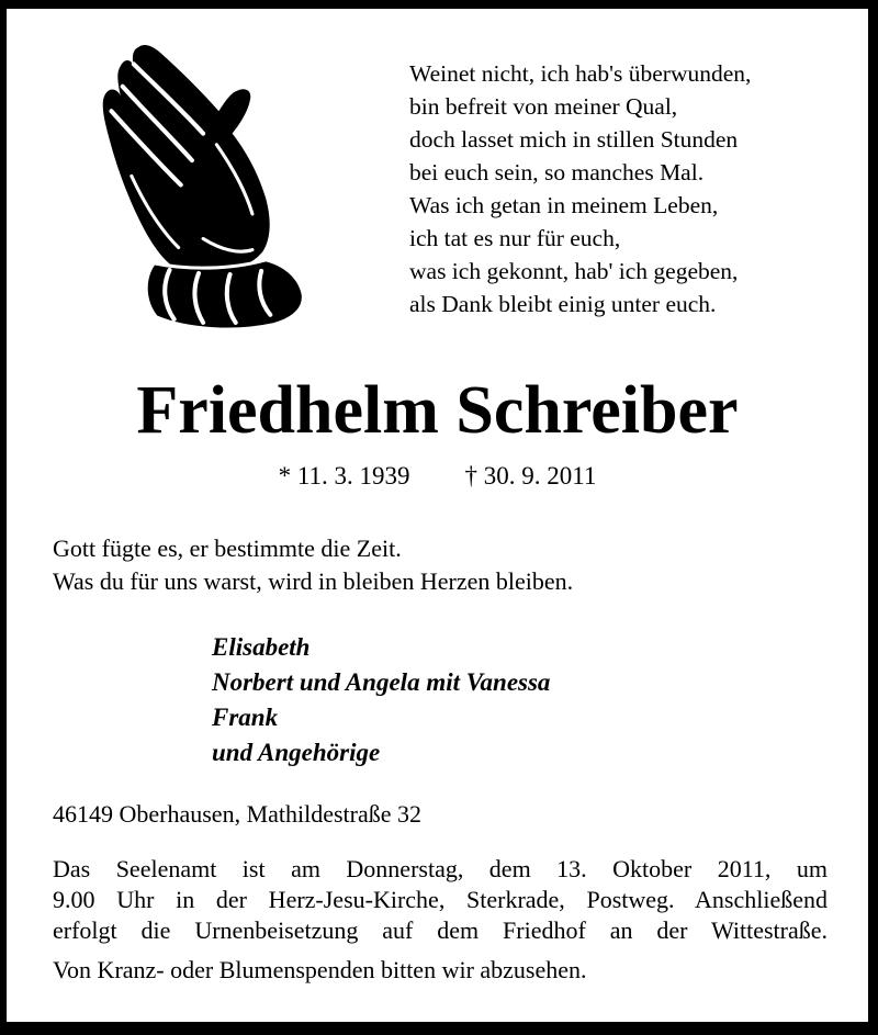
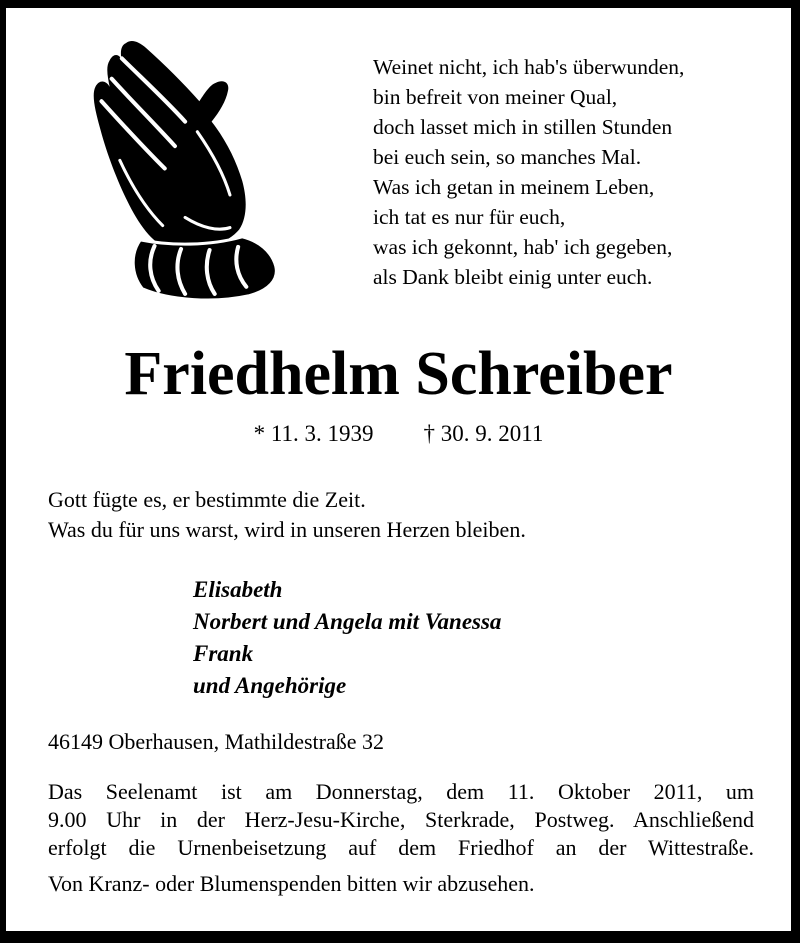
  Weinet nicht, ich hab's überwunden,
  bin befreit von meiner Qual,
  doch lasset mich in stillen Stunden
  bei euch sein, so manches Mal.
  Was ich getan in meinem Leben,
  ich tat es nur für euch,
  was ich gekonnt, hab' ich gegeben,
  als Dank bleibt einig unter euch.
  Friedhelm Schreiber
  * 11. 3. 1939
  † 30. 9. 2011
  Gott fügte es, er bestimmte die Zeit.
- Was du für uns warst, wird in bleiben Herzen bleiben.
+ Was du für uns warst, wird in unseren Herzen bleiben.
  Elisabeth
  Norbert und Angela mit Vanessa
  Frank
  und Angehörige
  46149 Oberhausen, Mathildestraße 32
- Das Seelenamt ist am Donnerstag, dem 13. Oktober 2011, um
+ Das Seelenamt ist am Donnerstag, dem 11. Oktober 2011, um
  9.00 Uhr in der Herz-Jesu-Kirche, Sterkrade, Postweg. Anschließend
  erfolgt die Urnenbeisetzung auf dem Friedhof an der Wittestraße.
  Von Kranz- oder Blumenspenden bitten wir abzusehen.
